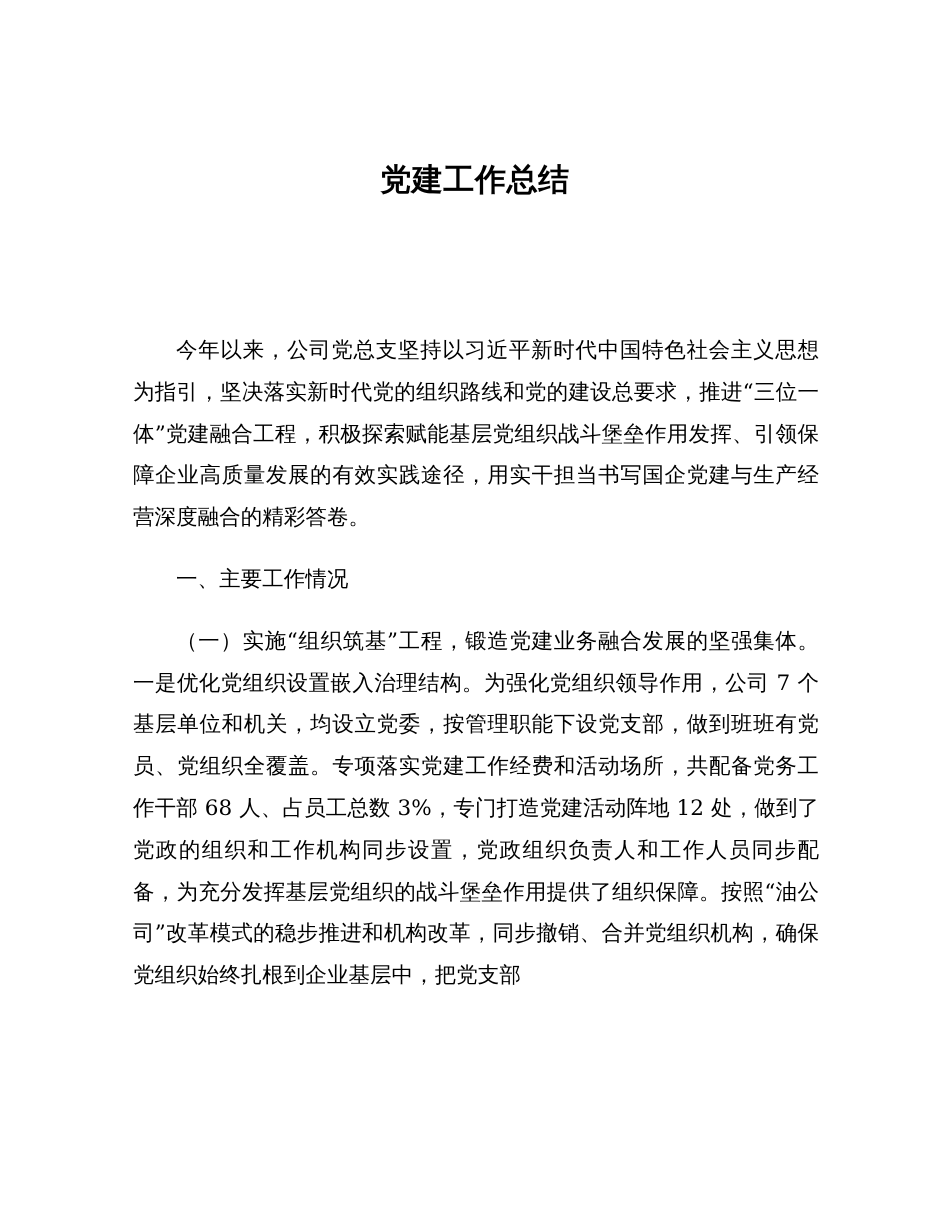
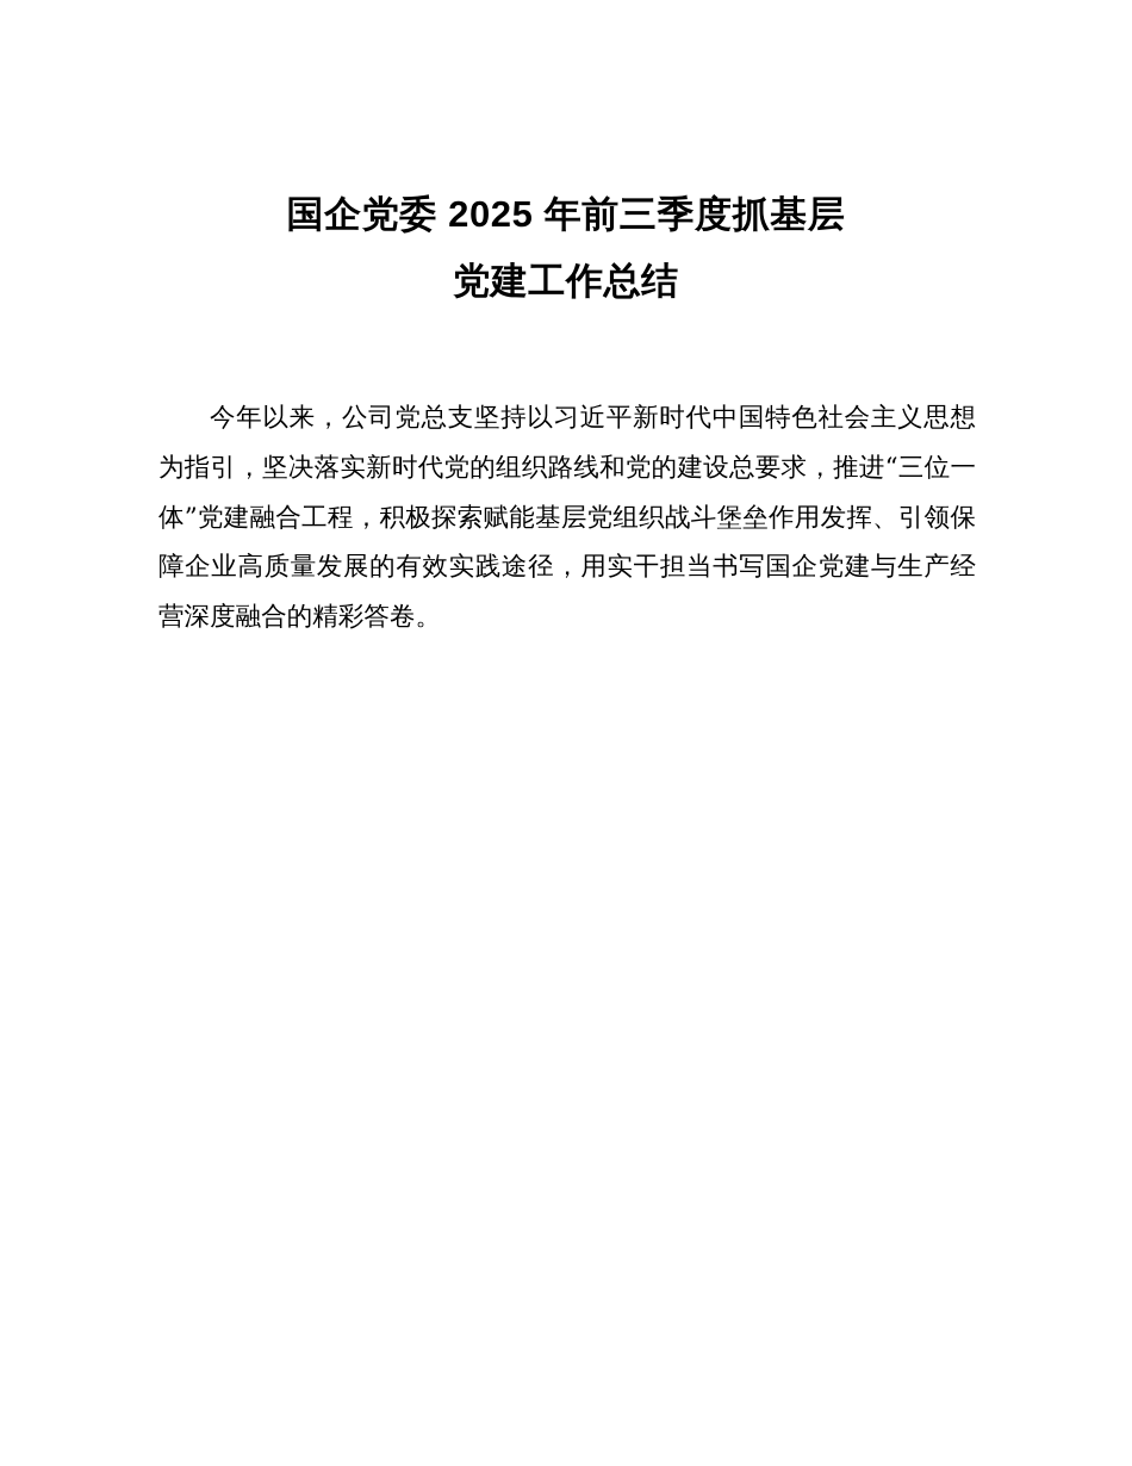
+ 国企党委 2025 年前三季度抓基层
  党建工作总结
  今年以来，公司党总支坚持以习近平新时代中国特色社会主义思想为指引，坚决落实新时代党的组织路线和党的建设总要求，推进“三位一体”党建融合工程，积极探索赋能基层党组织战斗堡垒作用发挥、引领保障企业高质量发展的有效实践途径，用实干担当书写国企党建与生产经营深度融合的精彩答卷。
- 一、主要工作情况
- （一）实施“组织筑基”工程，锻造党建业务融合发展的坚强集体。一是优化党组织设置嵌入治理结构。为强化党组织领导作用，公司 7 个基层单位和机关，均设立党委，按管理职能下设党支部，做到班班有党员、党组织全覆盖。专项落实党建工作经费和活动场所，共配备党务工作干部 68 人、占员工总数 3%，专门打造党建活动阵地 12 处，做到了党政的组织和工作机构同步设置，党政组织负责人和工作人员同步配备，为充分发挥基层党组织的战斗堡垒作用提供了组织保障。按照“油公司”改革模式的稳步推进和机构改革，同步撤销、合并党组织机构，确保党组织始终扎根到企业基层中，把党支部
